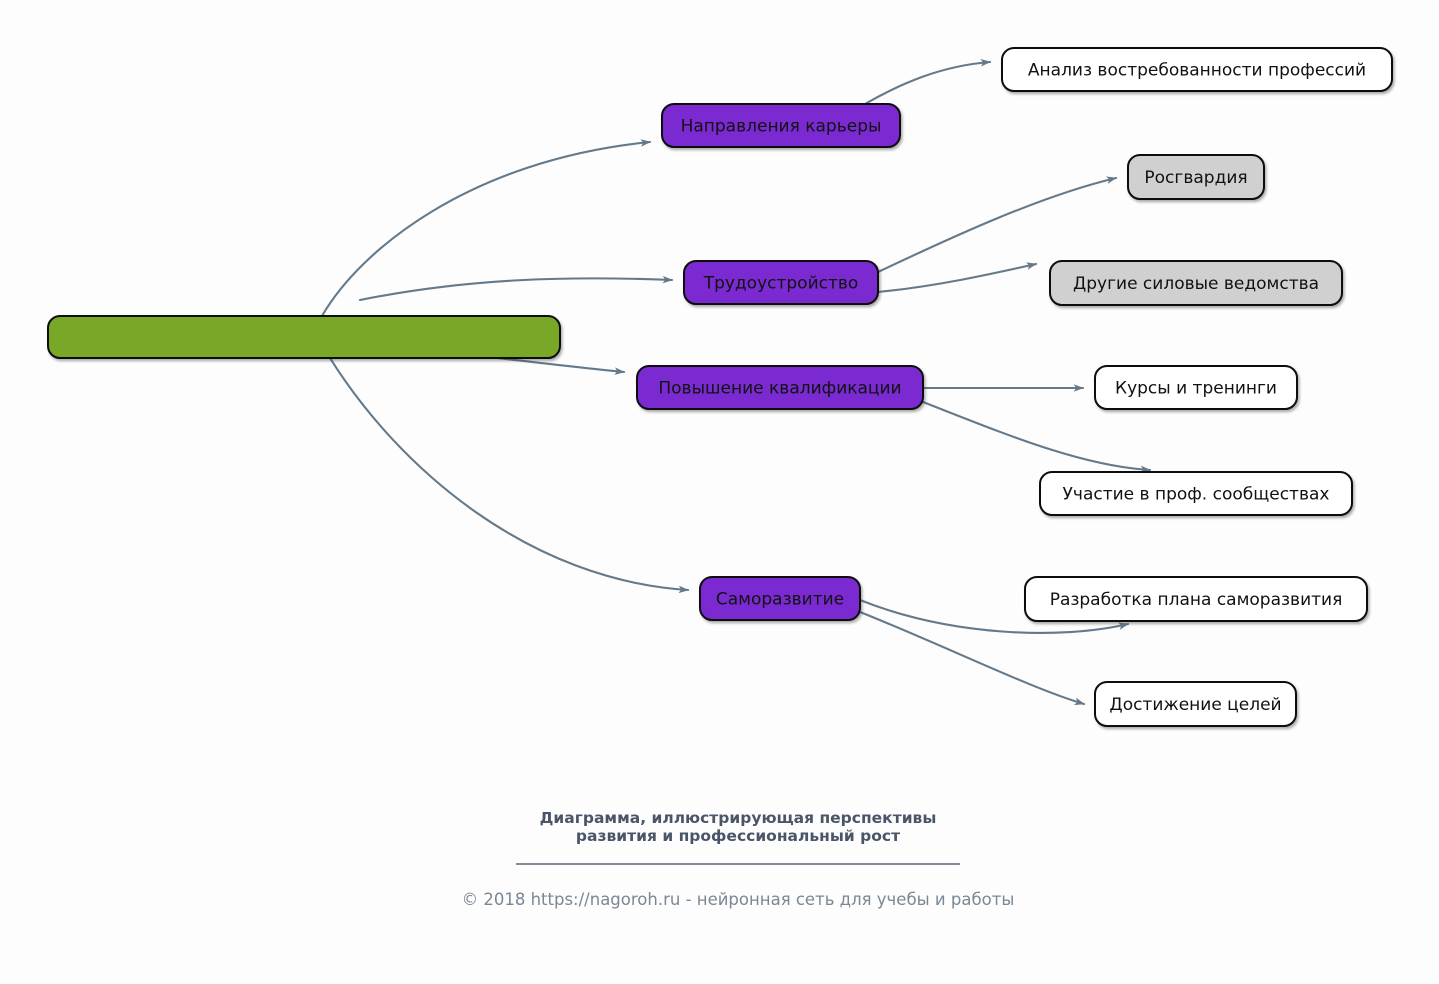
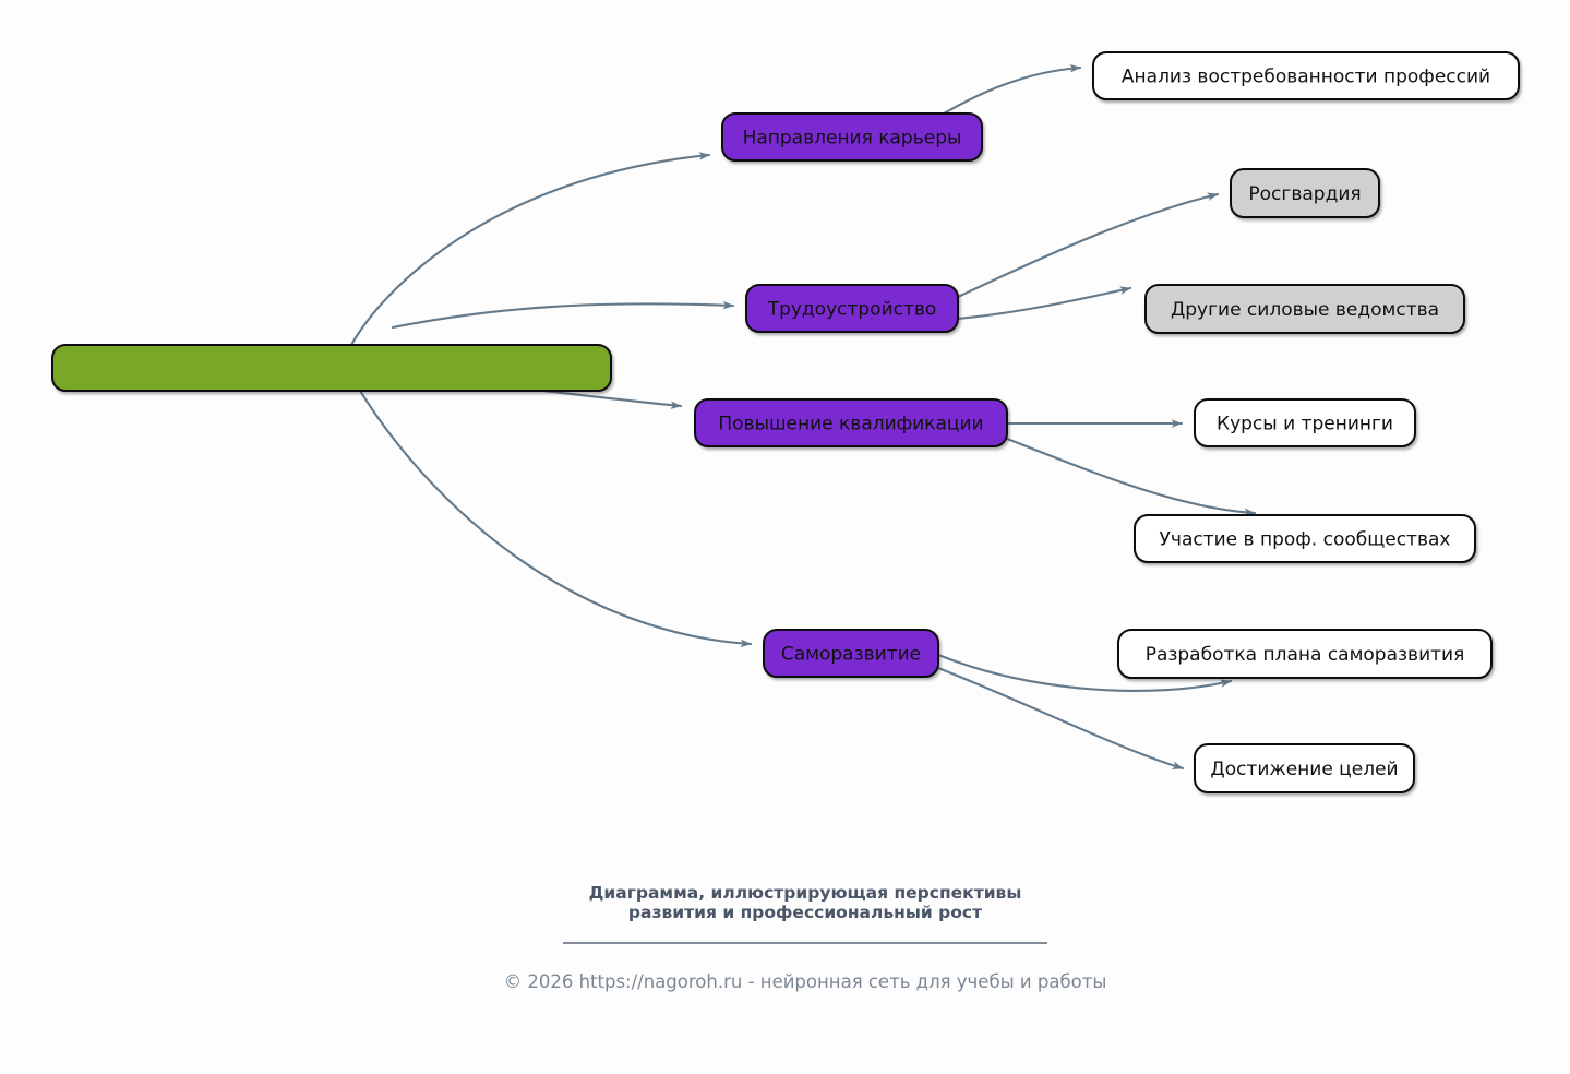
  Направления карьеры
  Трудоустройство
  Повышение квалификации
  Саморазвитие
  Анализ востребованности профессий
  Росгвардия
  Другие силовые ведомства
  Курсы и тренинги
  Участие в проф. сообществах
  Разработка плана саморазвития
  Достижение целей
  Диаграмма, иллюстрирующая перспективы
  развития и профессиональный рост
- © 2018 https://nagoroh.ru - нейронная сеть для учебы и работы
+ © 2026 https://nagoroh.ru - нейронная сеть для учебы и работы
